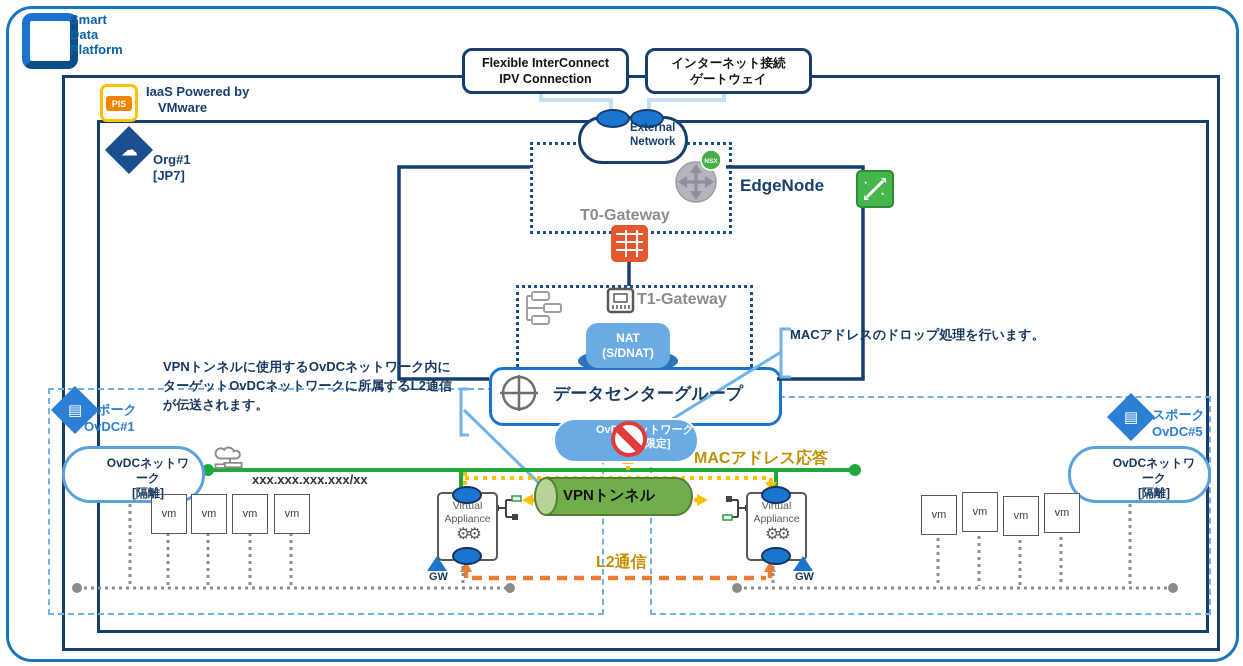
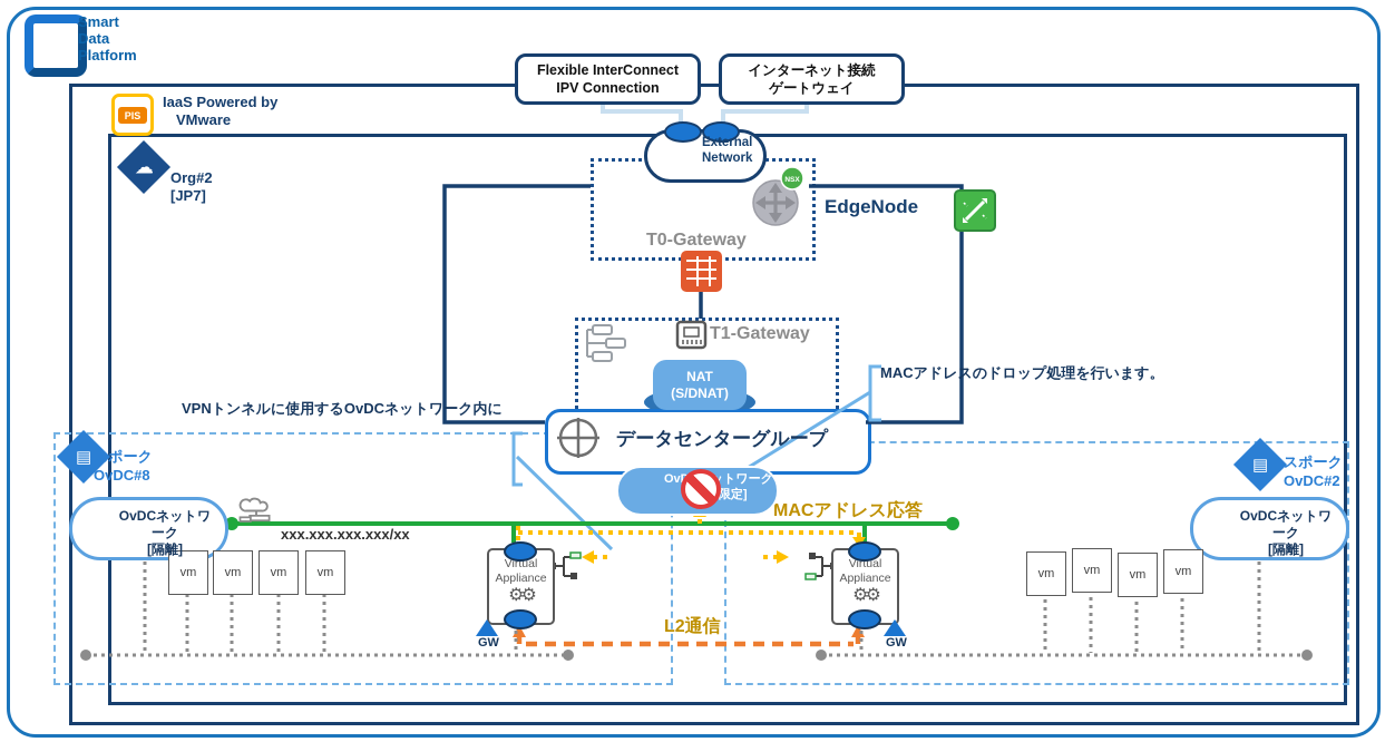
  Smart
  Data
  Platform
  PIS
  IaaS Powered by
  VMware
- Org#1
+ Org#2
  [JP7]
  Flexible InterConnect
  IPV Connection
  インターネット接続
  ゲートウェイ
  External
  Network
  T0-Gateway
  T1-Gateway
  EdgeNode
  NAT
  (S/DNAT)
  データセンターグループ
  VPNトンネルに使用するOvDCネットワーク内に
- ターゲットOvDCネットワークに所属するL2通信
- が伝送されます。
  MACアドレスのドロップ処理を行います。
  スポーク
- OvDC#1
+ OvDC#8
  OvDCネットワーク
  [隔離]
  スポーク
- OvDC#5
+ OvDC#2
  OvDCネットワーク
  [隔離]
  xxx.xxx.xxx.xxx/xx
  MACアドレス応答
  L2通信
- VPNトンネル
  Virtual
  Appliance
  ⚙⚙
  Virtual
  Appliance
  ⚙⚙
  GW
  GW
  vm
  vm
  vm
  vm
  vm
  vm
  vm
  vm
